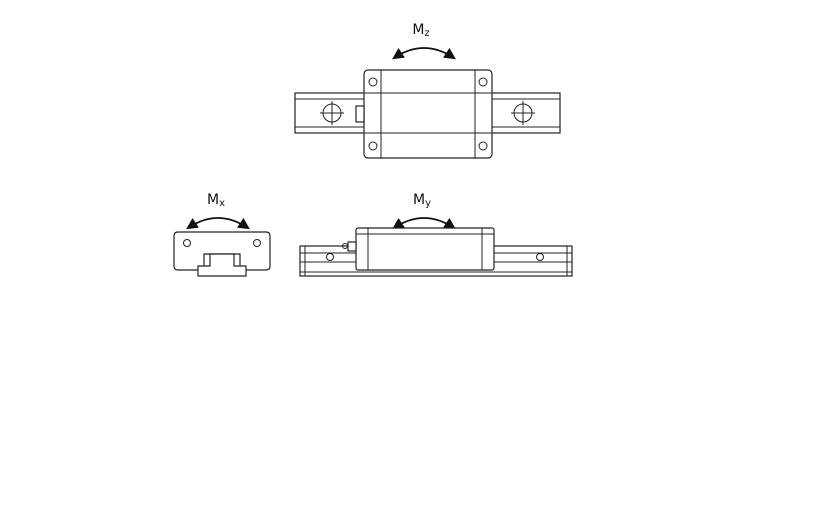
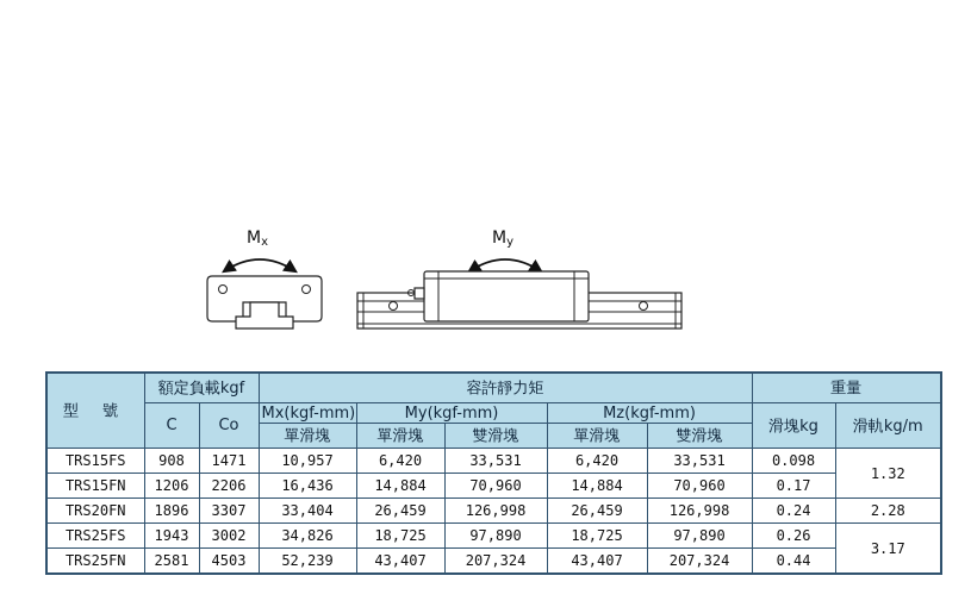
- Mz
  Mx
  My
+ 型 號	額定負載kgf	容許靜力矩	重量
+ C	Co	Mx(kgf-mm)	My(kgf-mm)	Mz(kgf-mm)	滑塊kg	滑軌kg/m
+ 單滑塊	單滑塊	雙滑塊	單滑塊	雙滑塊
+ TRS15FS	908	1471	10,957	6,420	33,531	6,420	33,531	0.098	1.32
+ TRS15FN	1206	2206	16,436	14,884	70,960	14,884	70,960	0.17
+ TRS20FN	1896	3307	33,404	26,459	126,998	26,459	126,998	0.24	2.28
+ TRS25FS	1943	3002	34,826	18,725	97,890	18,725	97,890	0.26	3.17
+ TRS25FN	2581	4503	52,239	43,407	207,324	43,407	207,324	0.44
